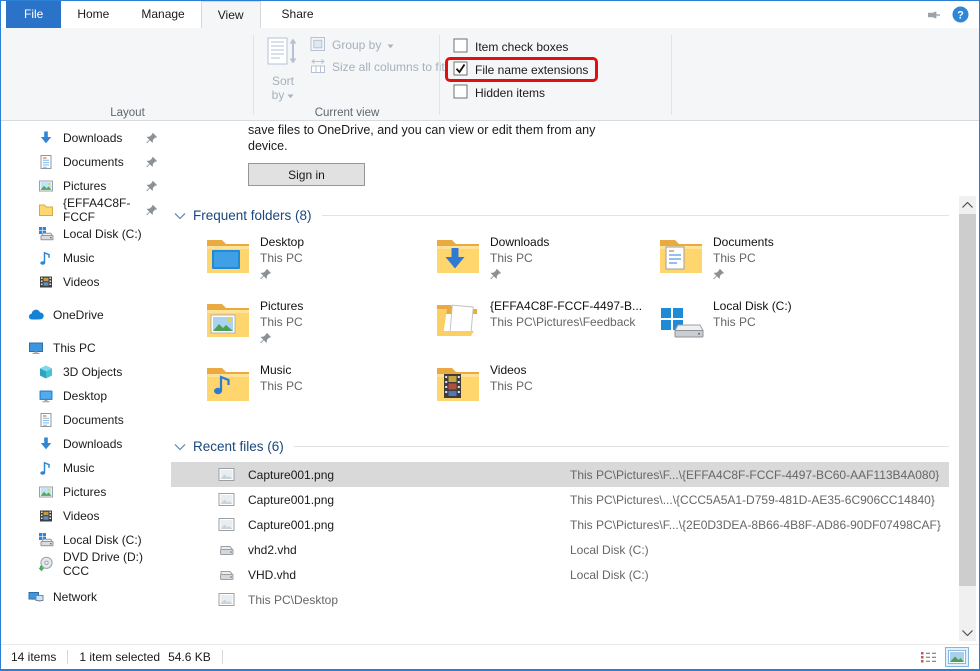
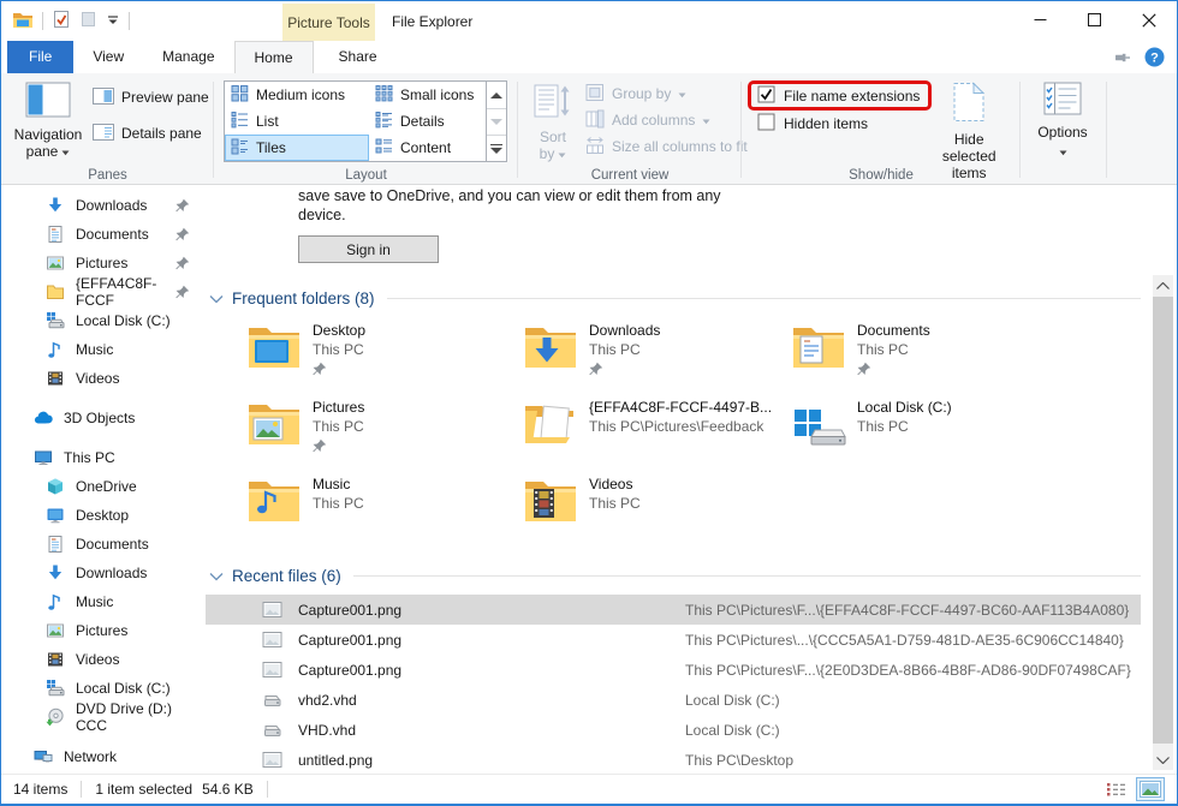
+ Picture Tools
+ File Explorer
  File
- Home
+ View
  Manage
- View
+ Home
  Share
  ?
+ Navigation
+ pane
+ Preview pane
+ Details pane
+ Panes
+ Medium icons
+ Small icons
+ List
+ Details
+ Tiles
+ Content
  Layout
  Sort
  by
  Group by
+ Add columns
  Size all columns to f
  Current view
- Item check boxes
  File name extensions
  Hidden items
+ Hide selected
+ items
+ Show/hide
+ Options
  Downloads
  Documents
  Pictures
  {EFFA4C8F-FCCF
  Local Disk (C:)
  Music
  Videos
- OneDrive
+ 3D Objects
  This PC
- 3D Objects
+ OneDrive
  Desktop
  Documents
  Downloads
  Music
  Pictures
  Videos
  Local Disk (C:)
  DVD Drive (D:) CCC
  Network
- save files to OneDrive, and you can view or edit them from any
+ save save to OneDrive, and you can view or edit them from any
  device.
  Sign in
  Frequent folders (8)
  Desktop
  This PC
  Downloads
  This PC
  Documents
  This PC
  Pictures
  This PC
  {EFFA4C8F-FCCF-4497-B...
  This PC\Pictures\Feedback
  Local Disk (C:)
  This PC
  Music
  This PC
  Videos
  This PC
  Recent files (6)
  Capture001.png
  This PC\Pictures\F...\{EFFA4C8F-FCCF-4497-BC60-AAF113B4A080}
  Capture001.png
  This PC\Pictures\...\{CCC5A5A1-D759-481D-AE35-6C906CC14840}
  Capture001.png
  This PC\Pictures\F...\{2E0D3DEA-8B66-4B8F-AD86-90DF07498CAF}
  vhd2.vhd
  Local Disk (C:)
  VHD.vhd
  Local Disk (C:)
+ untitled.png
  This PC\Desktop
  14 items
  1 item selected
  54.6 KB
